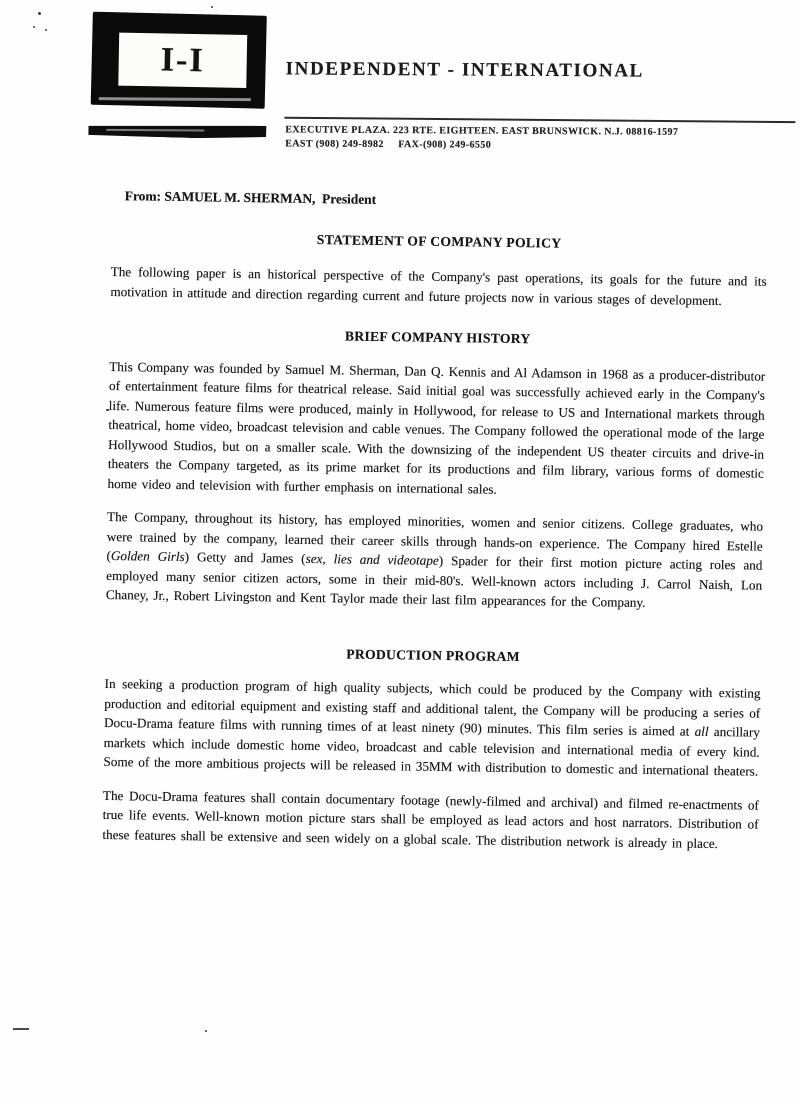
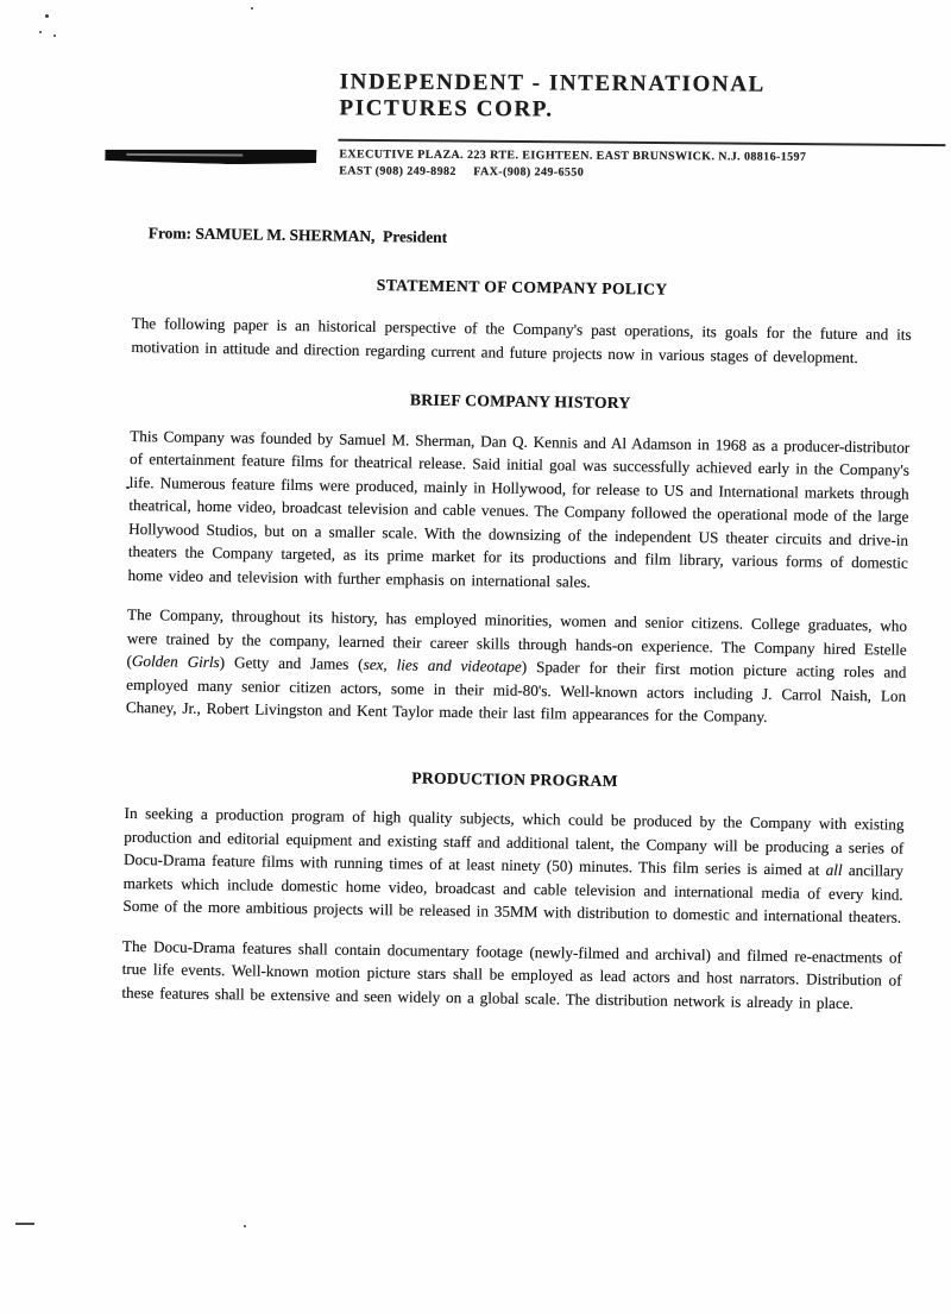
- I-I
  INDEPENDENT - INTERNATIONAL
+ PICTURES CORP.
  EXECUTIVE PLAZA. 223 RTE. EIGHTEEN. EAST BRUNSWICK. N.J. 08816-1597
  EAST (908) 249-8982 FAX-(908) 249-6550
  From: SAMUEL M. SHERMAN, President
  STATEMENT OF COMPANY POLICY
  The following paper is an historical perspective of the Company's past operations, its goals for the future and its motivation in attitude and direction regarding current and future projects now in various stages of development.
  BRIEF COMPANY HISTORY
  This Company was founded by Samuel M. Sherman, Dan Q. Kennis and Al Adamson in 1968 as a producer-distributor of entertainment feature films for theatrical release. Said initial goal was successfully achieved early in the Company's life. Numerous feature films were produced, mainly in Hollywood, for release to US and International markets through theatrical, home video, broadcast television and cable venues. The Company followed the operational mode of the large Hollywood Studios, but on a smaller scale. With the downsizing of the independent US theater circuits and drive-in theaters the Company targeted, as its prime market for its productions and film library, various forms of domestic home video and television with further emphasis on international sales.
  The Company, throughout its history, has employed minorities, women and senior citizens. College graduates, who were trained by the company, learned their career skills through hands-on experience. The Company hired Estelle (Golden Girls) Getty and James (sex, lies and videotape) Spader for their first motion picture acting roles and employed many senior citizen actors, some in their mid-80's. Well-known actors including J. Carrol Naish, Lon Chaney, Jr., Robert Livingston and Kent Taylor made their last film appearances for the Company.
  PRODUCTION PROGRAM
- In seeking a production program of high quality subjects, which could be produced by the Company with existing production and editorial equipment and existing staff and additional talent, the Company will be producing a series of Docu-Drama feature films with running times of at least ninety (90) minutes. This film series is aimed at all ancillary markets which include domestic home video, broadcast and cable television and international media of every kind. Some of the more ambitious projects will be released in 35MM with distribution to domestic and international theaters.
+ In seeking a production program of high quality subjects, which could be produced by the Company with existing production and editorial equipment and existing staff and additional talent, the Company will be producing a series of Docu-Drama feature films with running times of at least ninety (50) minutes. This film series is aimed at all ancillary markets which include domestic home video, broadcast and cable television and international media of every kind. Some of the more ambitious projects will be released in 35MM with distribution to domestic and international theaters.
  The Docu-Drama features shall contain documentary footage (newly-filmed and archival) and filmed re-enactments of true life events. Well-known motion picture stars shall be employed as lead actors and host narrators. Distribution of these features shall be extensive and seen widely on a global scale. The distribution network is already in place.
